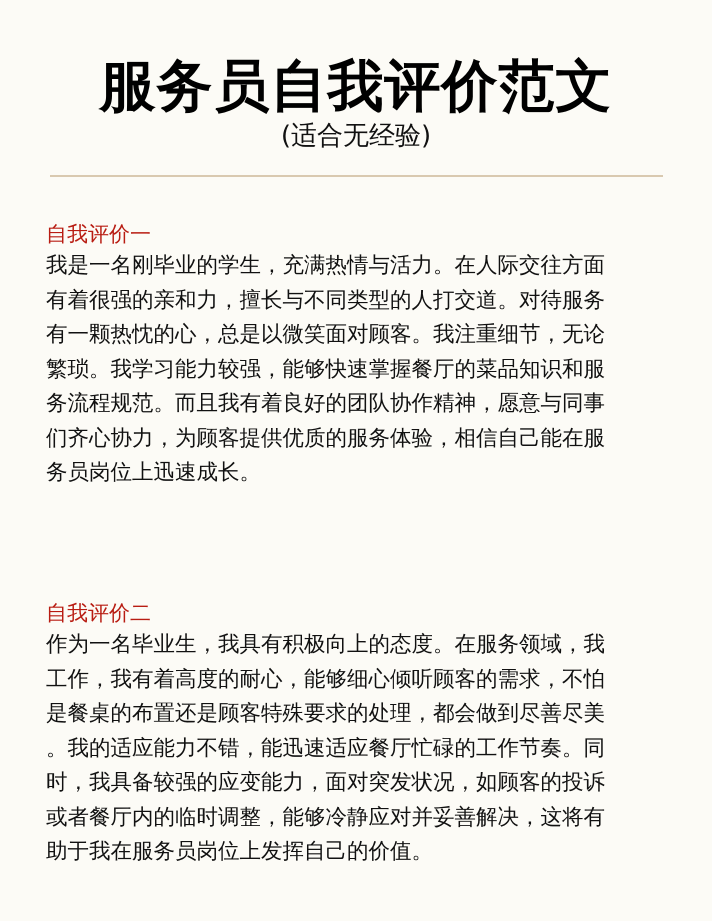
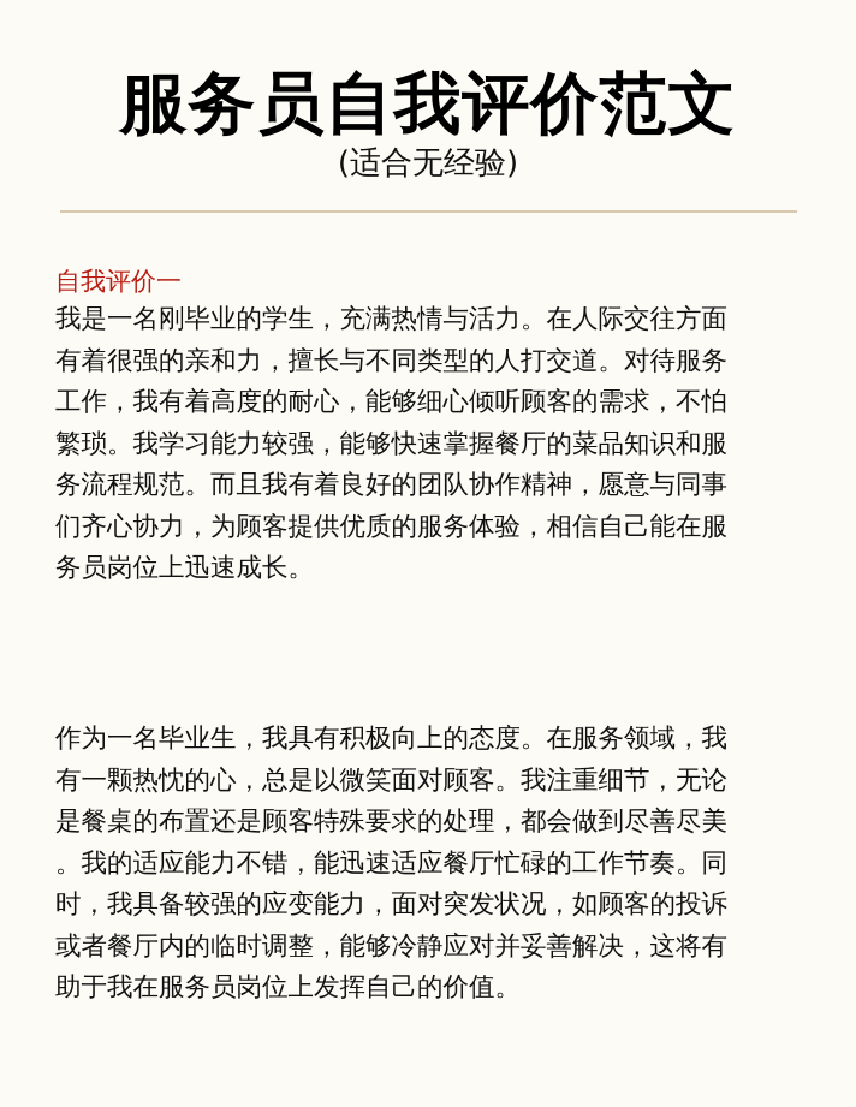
  服务员自我评价范文
  (适合无经验)
  自我评价一
  我是一名刚毕业的学生，充满热情与活力。在人际交往方面
  有着很强的亲和力，擅长与不同类型的人打交道。对待服务
- 有一颗热忱的心，总是以微笑面对顾客。我注重细节，无论
+ 工作，我有着高度的耐心，能够细心倾听顾客的需求，不怕
  繁琐。我学习能力较强，能够快速掌握餐厅的菜品知识和服
  务流程规范。而且我有着良好的团队协作精神，愿意与同事
  们齐心协力，为顾客提供优质的服务体验，相信自己能在服
  务员岗位上迅速成长。
- 自我评价二
  作为一名毕业生，我具有积极向上的态度。在服务领域，我
- 工作，我有着高度的耐心，能够细心倾听顾客的需求，不怕
+ 有一颗热忱的心，总是以微笑面对顾客。我注重细节，无论
  是餐桌的布置还是顾客特殊要求的处理，都会做到尽善尽美
  。我的适应能力不错，能迅速适应餐厅忙碌的工作节奏。同
  时，我具备较强的应变能力，面对突发状况，如顾客的投诉
  或者餐厅内的临时调整，能够冷静应对并妥善解决，这将有
  助于我在服务员岗位上发挥自己的价值。
